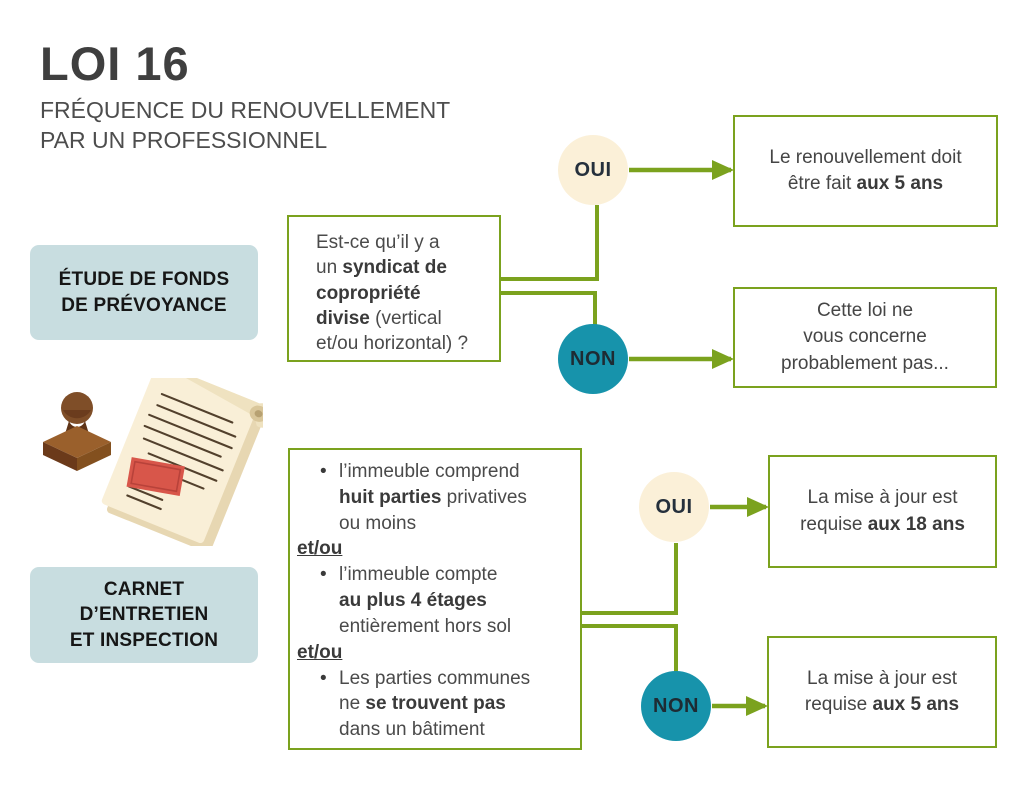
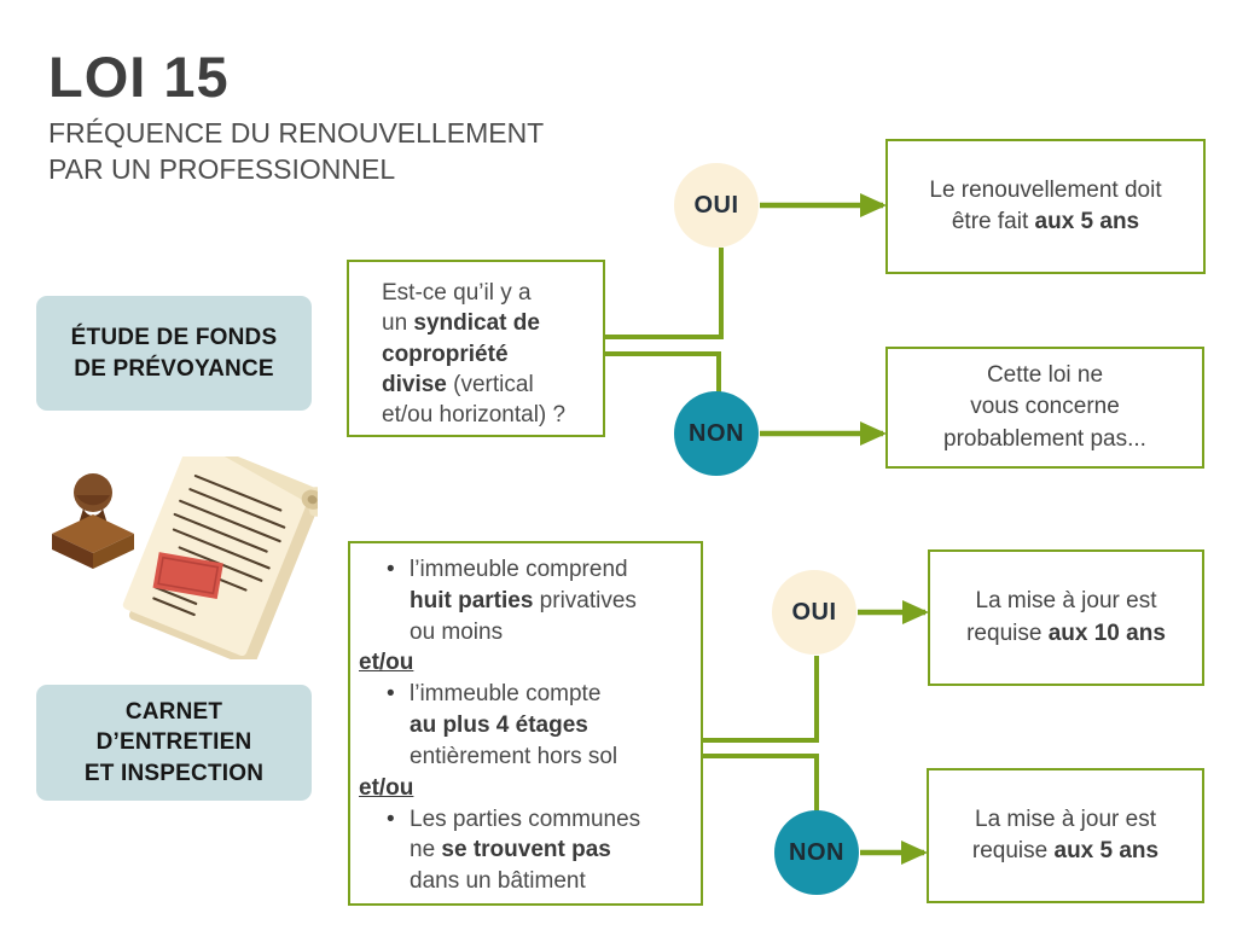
- LOI 16
+ LOI 15
  FRÉQUENCE DU RENOUVELLEMENT
  PAR UN PROFESSIONNEL
  ÉTUDE DE FONDS
  DE PRÉVOYANCE
  CARNET
  D’ENTRETIEN
  ET INSPECTION
  Est-ce qu’il y a
  un syndicat de
  copropriété
  divise (vertical
  et/ou horizontal) ?
  OUI
  NON
  Le renouvellement doit
  être fait aux 5 ans
  Cette loi ne
  vous concerne
  probablement pas...
  •
  l’immeuble comprend
  huit parties privatives
  ou moins
  et/ou
  •
  l’immeuble compte
  au plus 4 étages
  entièrement hors sol
  et/ou
  •
  Les parties communes
  ne se trouvent pas
  dans un bâtiment
  OUI
  NON
  La mise à jour est
- requise aux 18 ans
+ requise aux 10 ans
  La mise à jour est
  requise aux 5 ans
